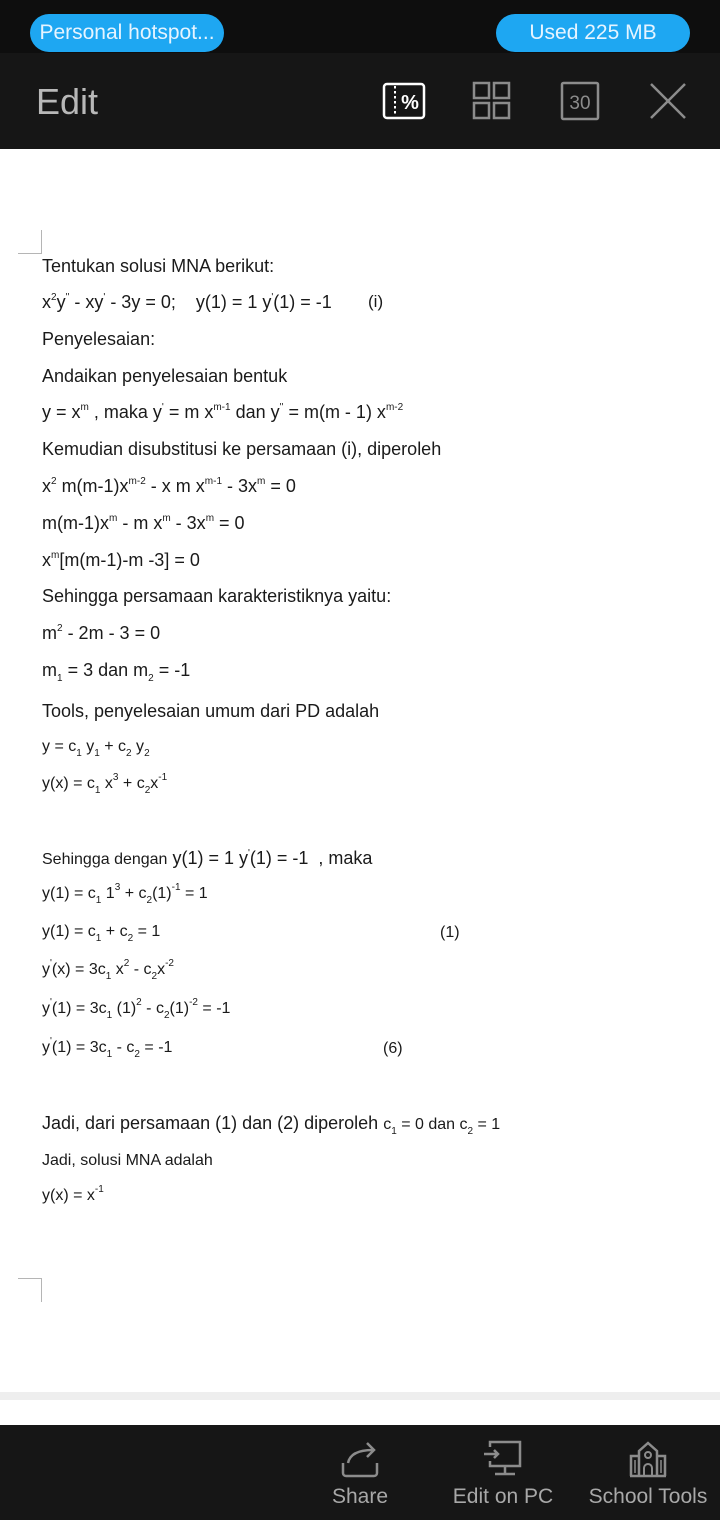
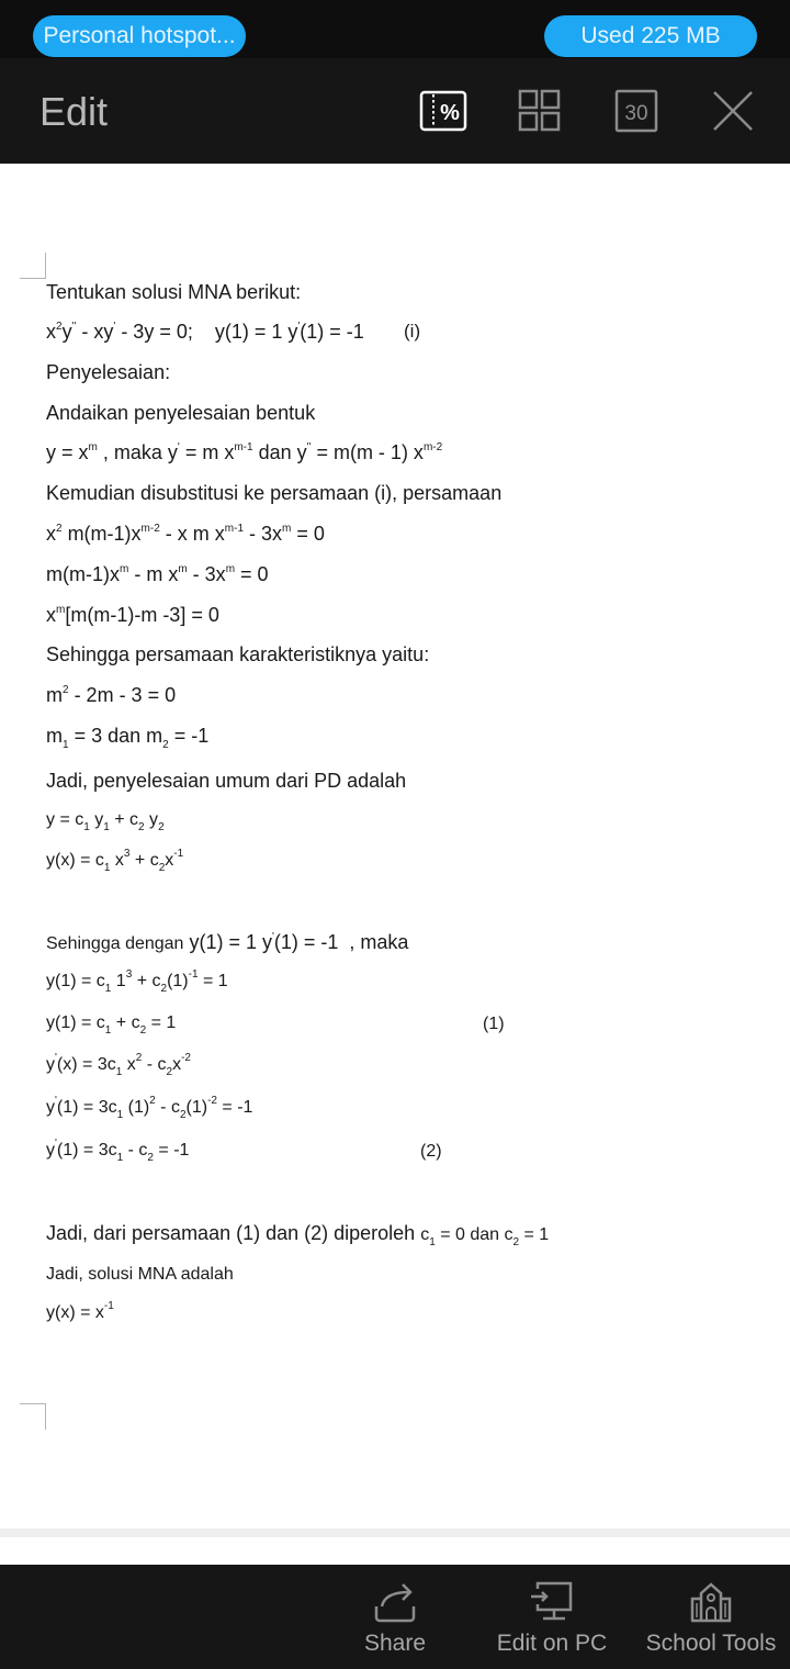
  Personal hotspot...
  Used 225 MB
  Edit
  %
  30
  Tentukan solusi MNA berikut:
  x2y'' - xy' - 3y = 0; y(1) = 1 y'(1) = -1
  (i)
  Penyelesaian:
  Andaikan penyelesaian bentuk
  y = xm , maka y' = m xm-1 dan y'' = m(m - 1) xm-2
- Kemudian disubstitusi ke persamaan (i), diperoleh
+ Kemudian disubstitusi ke persamaan (i), persamaan
  x2 m(m-1)xm-2 - x m xm-1 - 3xm = 0
  m(m-1)xm - m xm - 3xm = 0
  xm[m(m-1)-m -3] = 0
  Sehingga persamaan karakteristiknya yaitu:
  m2 - 2m - 3 = 0
  m1 = 3 dan m2 = -1
- Tools, penyelesaian umum dari PD adalah
+ Jadi, penyelesaian umum dari PD adalah
  y = c1 y1 + c2 y2
  y(x) = c1 x3 + c2x-1
  Sehingga dengan y(1) = 1 y'(1) = -1 , maka
  y(1) = c1 13 + c2(1)-1 = 1
  y(1) = c1 + c2 = 1
  (1)
  y'(x) = 3c1 x2 - c2x-2
  y'(1) = 3c1 (1)2 - c2(1)-2 = -1
  y'(1) = 3c1 - c2 = -1
- (6)
+ (2)
  Jadi, dari persamaan (1) dan (2) diperoleh c1 = 0 dan c2 = 1
  Jadi, solusi MNA adalah
  y(x) = x-1
  Share
  Edit on PC
  School Tools
